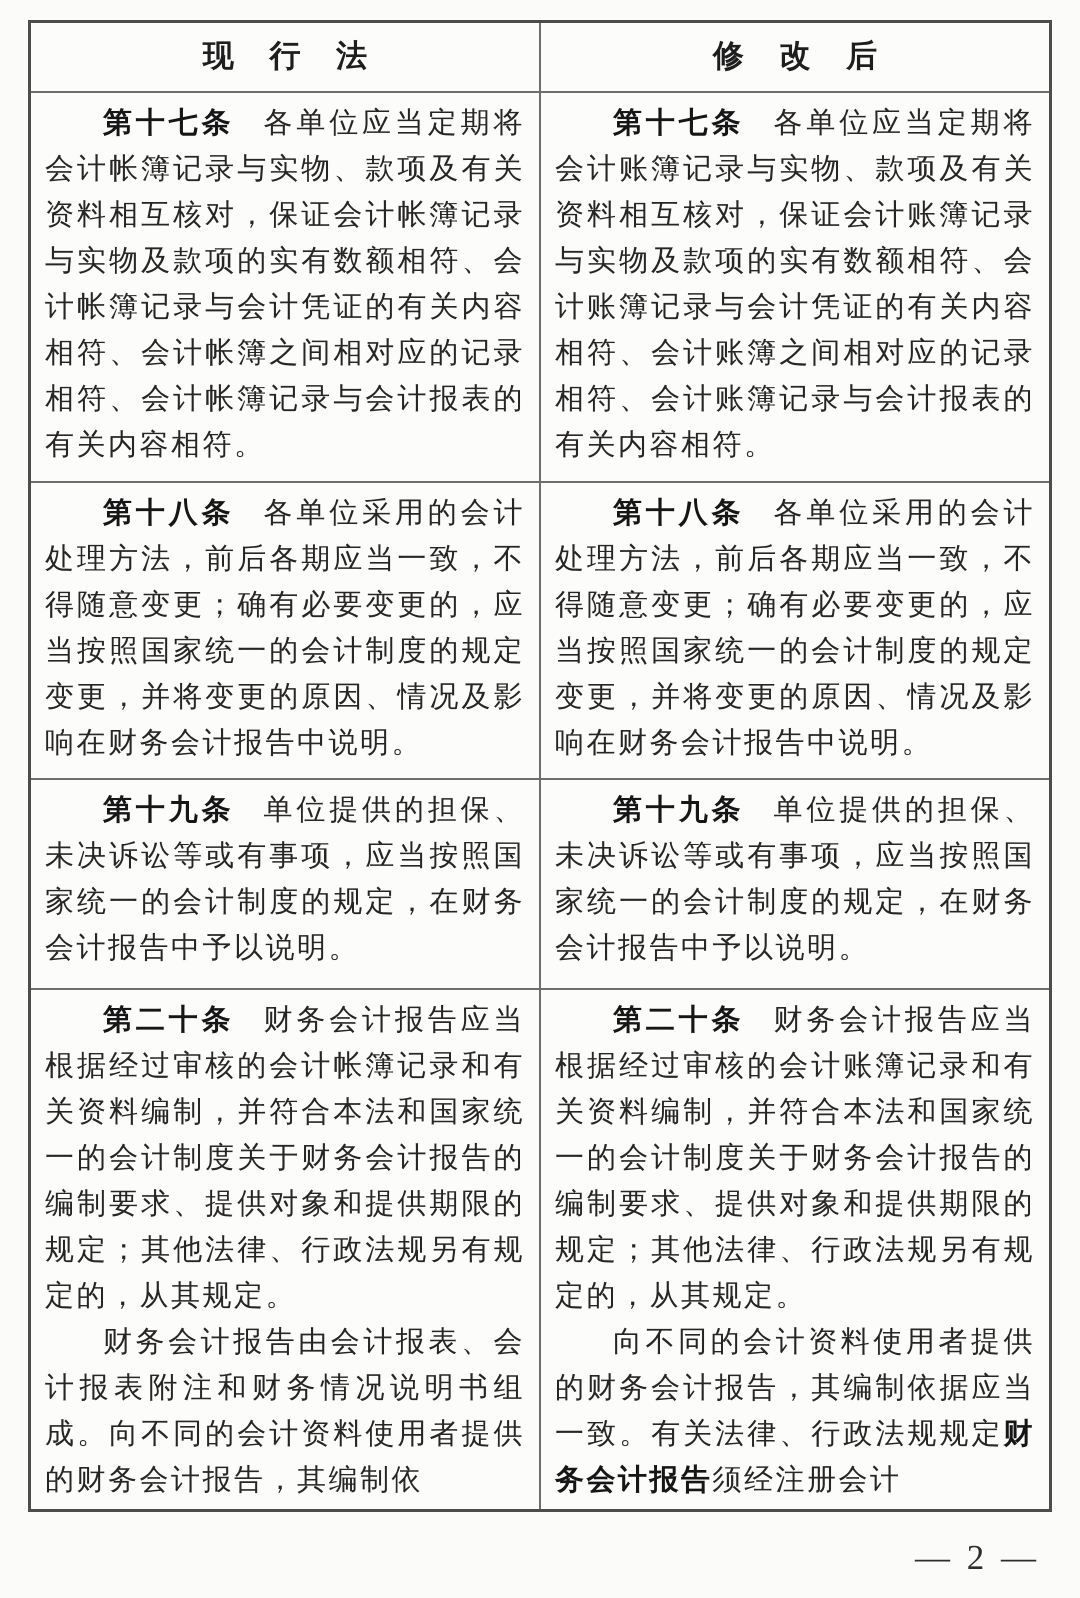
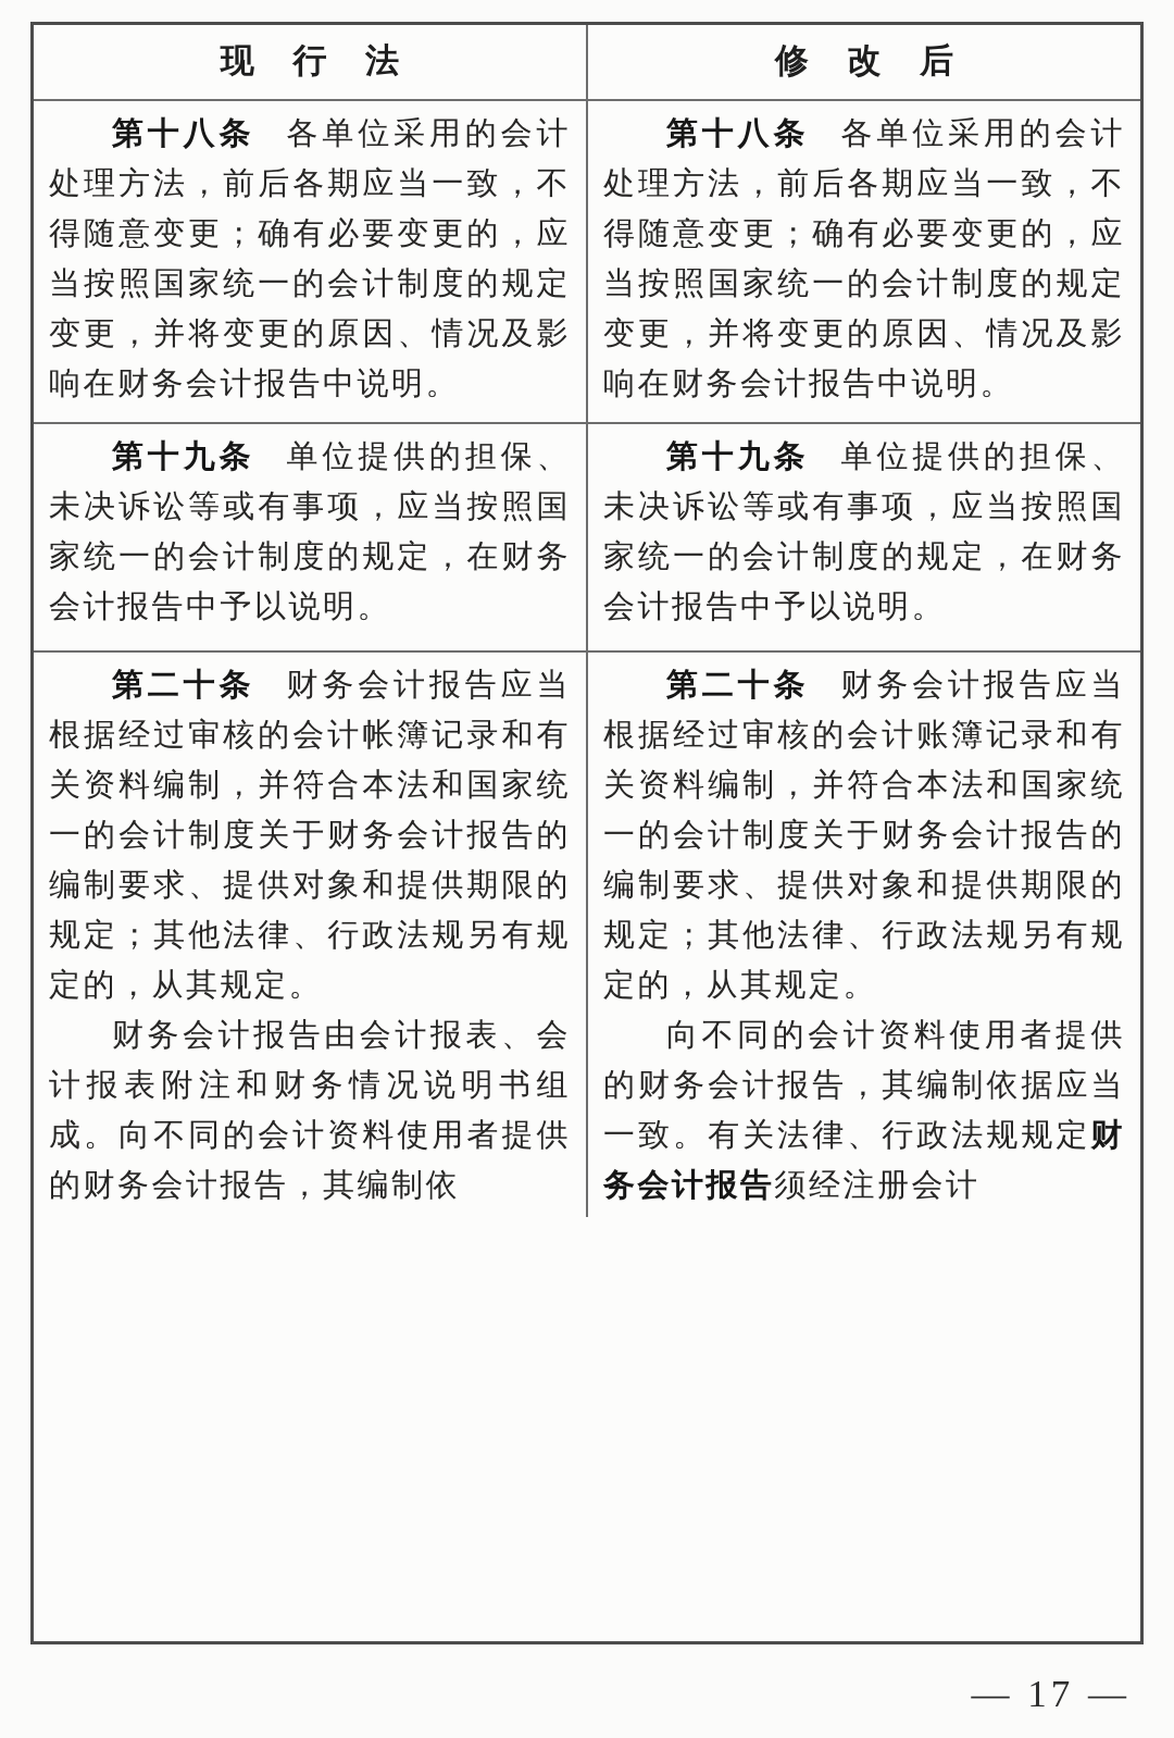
  现行法
  修改后
- 第十七条 各单位应当定期将会计帐簿记录与实物、款项及有关资料相互核对，保证会计帐簿记录与实物及款项的实有数额相符、会计帐簿记录与会计凭证的有关内容相符、会计帐簿之间相对应的记录相符、会计帐簿记录与会计报表的有关内容相符。
- 第十七条 各单位应当定期将会计账簿记录与实物、款项及有关资料相互核对，保证会计账簿记录与实物及款项的实有数额相符、会计账簿记录与会计凭证的有关内容相符、会计账簿之间相对应的记录相符、会计账簿记录与会计报表的有关内容相符。
  第十八条 各单位采用的会计处理方法，前后各期应当一致，不得随意变更；确有必要变更的，应当按照国家统一的会计制度的规定变更，并将变更的原因、情况及影响在财务会计报告中说明。
  第十八条 各单位采用的会计处理方法，前后各期应当一致，不得随意变更；确有必要变更的，应当按照国家统一的会计制度的规定变更，并将变更的原因、情况及影响在财务会计报告中说明。
  第十九条 单位提供的担保、未决诉讼等或有事项，应当按照国家统一的会计制度的规定，在财务会计报告中予以说明。
  第十九条 单位提供的担保、未决诉讼等或有事项，应当按照国家统一的会计制度的规定，在财务会计报告中予以说明。
  第二十条 财务会计报告应当根据经过审核的会计帐簿记录和有关资料编制，并符合本法和国家统一的会计制度关于财务会计报告的编制要求、提供对象和提供期限的规定；其他法律、行政法规另有规定的，从其规定。
  财务会计报告由会计报表、会计报表附注和财务情况说明书组成。向不同的会计资料使用者提供的财务会计报告，其编制依
  第二十条 财务会计报告应当根据经过审核的会计账簿记录和有关资料编制，并符合本法和国家统一的会计制度关于财务会计报告的编制要求、提供对象和提供期限的规定；其他法律、行政法规另有规定的，从其规定。
  向不同的会计资料使用者提供的财务会计报告，其编制依据应当一致。有关法律、行政法规规定财务会计报告须经注册会计
- — 2 —
+ — 17 —
